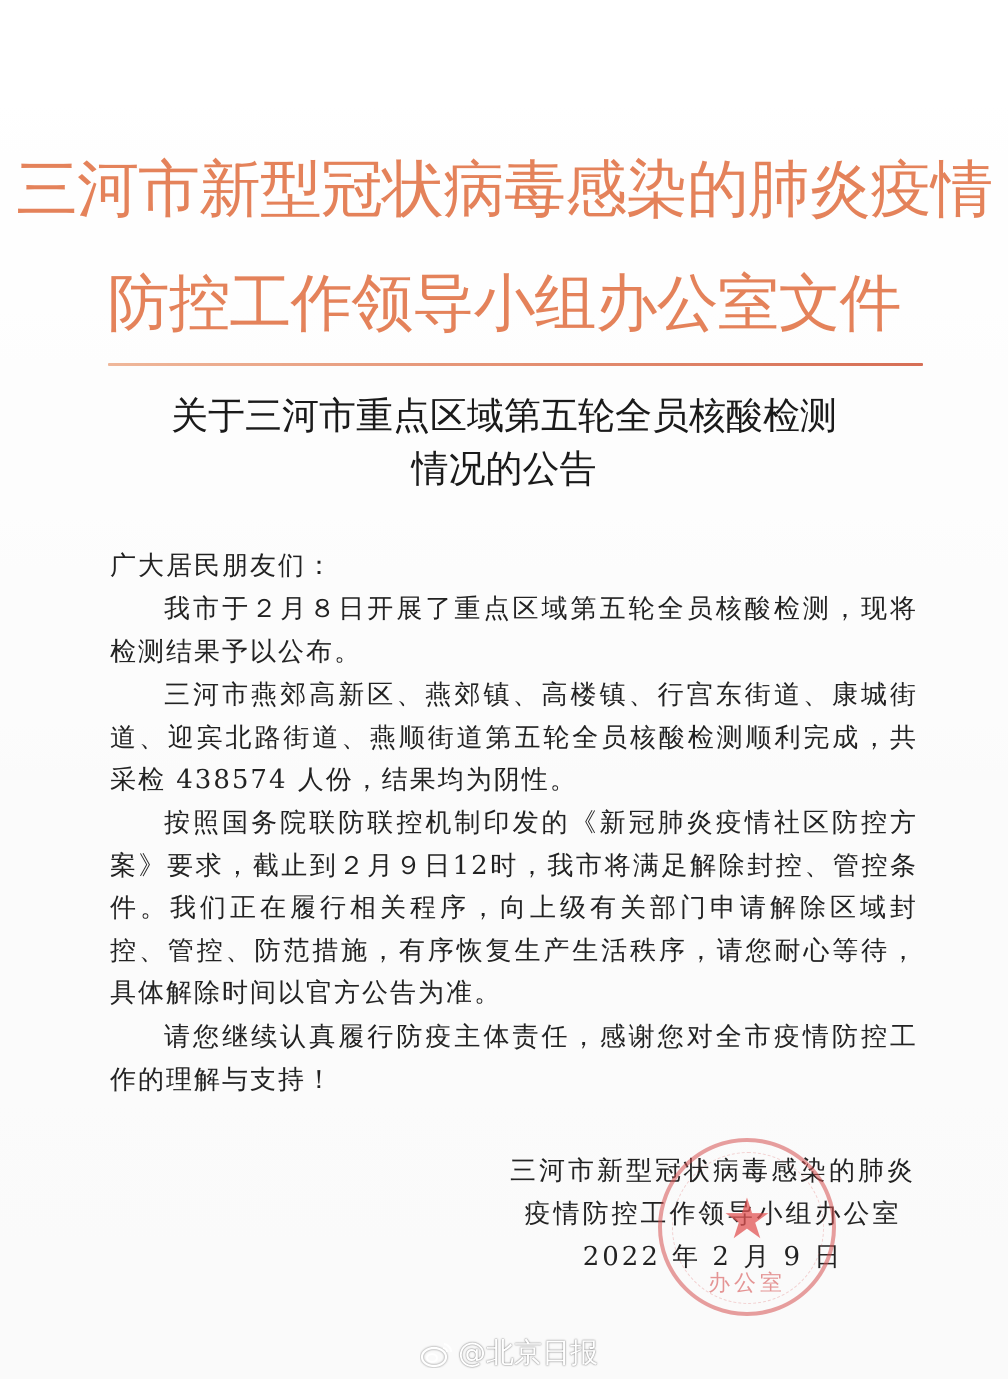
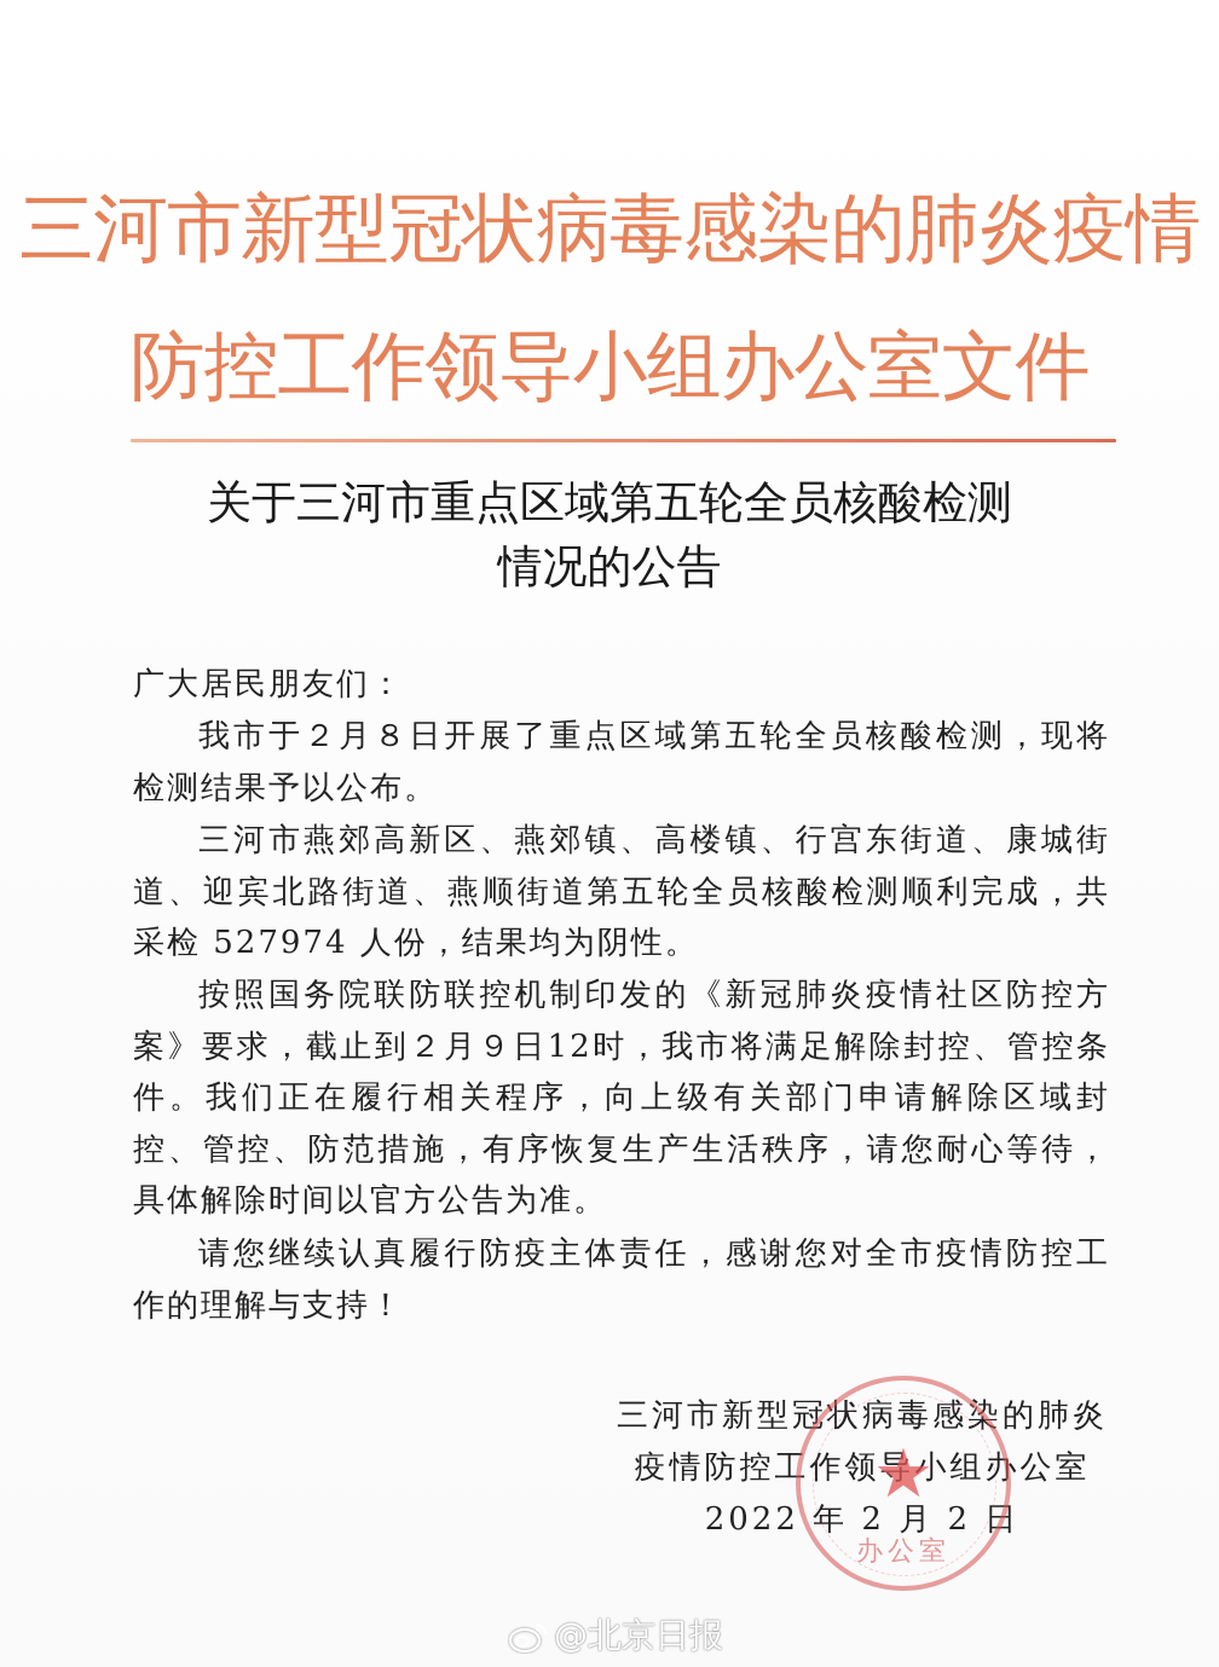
  三河市新型冠状病毒感染的肺炎疫情
  防控工作领导小组办公室文件
  关于三河市重点区域第五轮全员核酸检测
  情况的公告
  广大居民朋友们：
  我市于２月８日开展了重点区域第五轮全员核酸检测，现将检测结果予以公布。
- 三河市燕郊高新区、燕郊镇、高楼镇、行宫东街道、康城街道、迎宾北路街道、燕顺街道第五轮全员核酸检测顺利完成，共采检 438574 人份，结果均为阴性。
+ 三河市燕郊高新区、燕郊镇、高楼镇、行宫东街道、康城街道、迎宾北路街道、燕顺街道第五轮全员核酸检测顺利完成，共采检 527974 人份，结果均为阴性。
  按照国务院联防联控机制印发的《新冠肺炎疫情社区防控方案》要求，截止到２月９日12时，我市将满足解除封控、管控条件。我们正在履行相关程序，向上级有关部门申请解除区域封控、管控、防范措施，有序恢复生产生活秩序，请您耐心等待，具体解除时间以官方公告为准。
  请您继续认真履行防疫主体责任，感谢您对全市疫情防控工作的理解与支持！
  三河市新型冠状病毒感染的肺炎
  疫情防控工作领导小组办公室
- 2022 年 2 月 9 日
+ 2022 年 2 月 2 日
  ★
  办公室
  @北京日报
